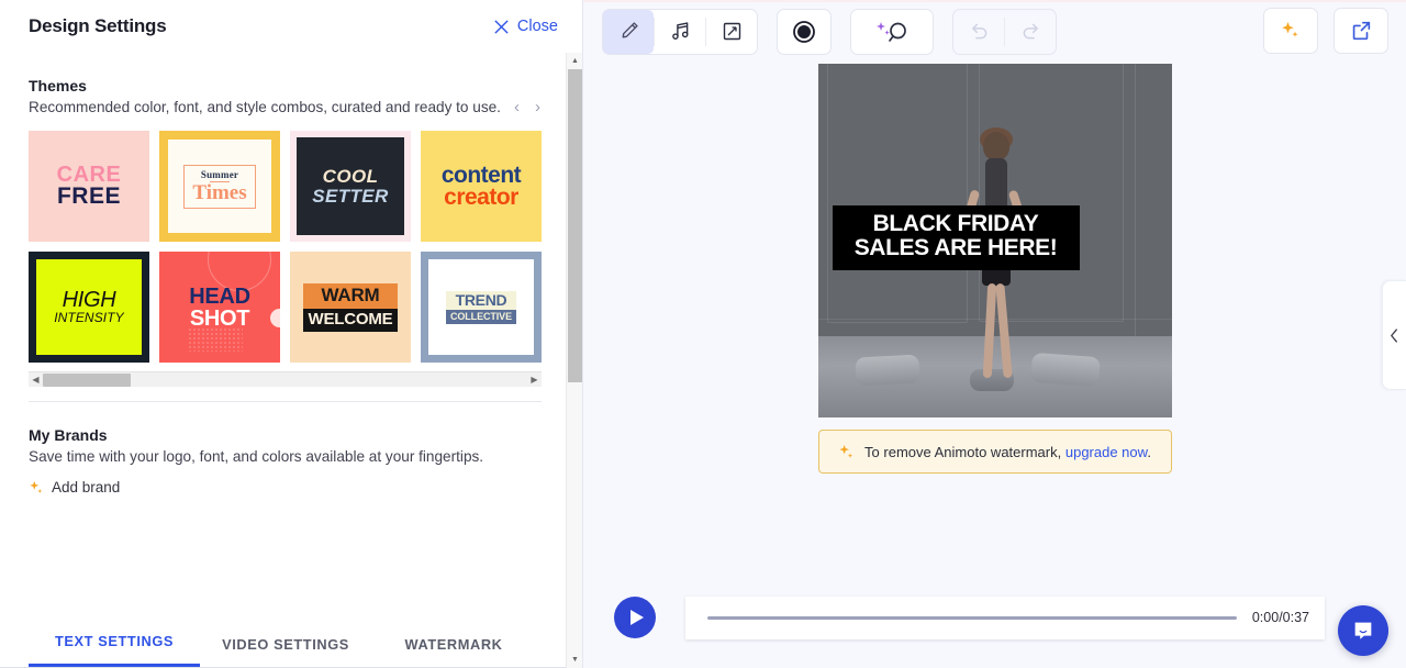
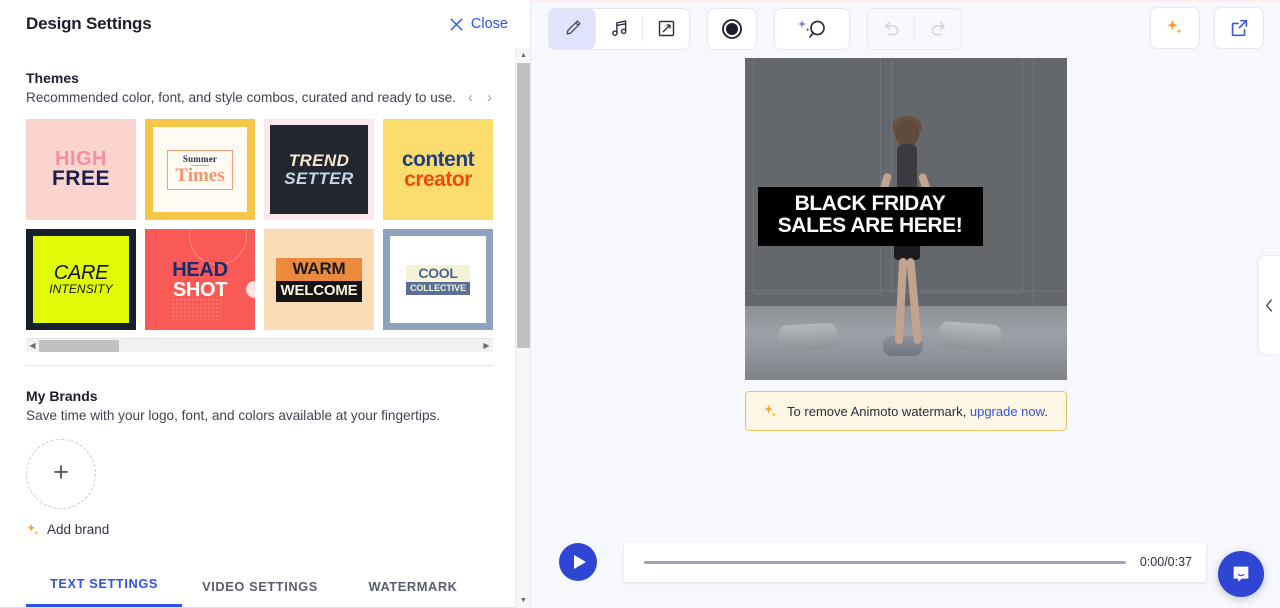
  Design Settings
  Close
  Themes
  Recommended color, font, and style combos, curated and ready to use.
  ‹
  ›
- CARE
+ HIGH
  FREE
  Summer
  Times
- COOL
+ TREND
  SETTER
  content
  creator
- HIGH
+ CARE
  INTENSITY
  HEAD
  SHOT
  WARM
  WELCOME
- TREND
+ COOL
  COLLECTIVE
  ◀
  ▶
  My Brands
  Save time with your logo, font, and colors available at your fingertips.
+ +
  Add brand
  TEXT SETTINGS
  VIDEO SETTINGS
  WATERMARK
  BLACK FRIDAY
  SALES ARE HERE!
  To remove Animoto watermark, upgrade now.
  0:00/0:37
